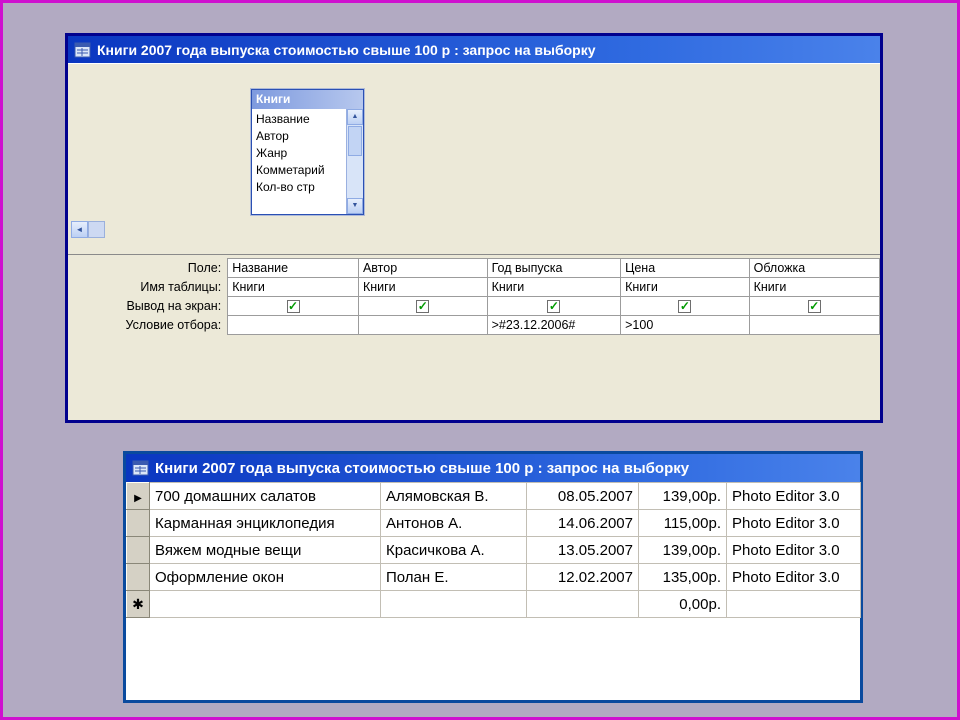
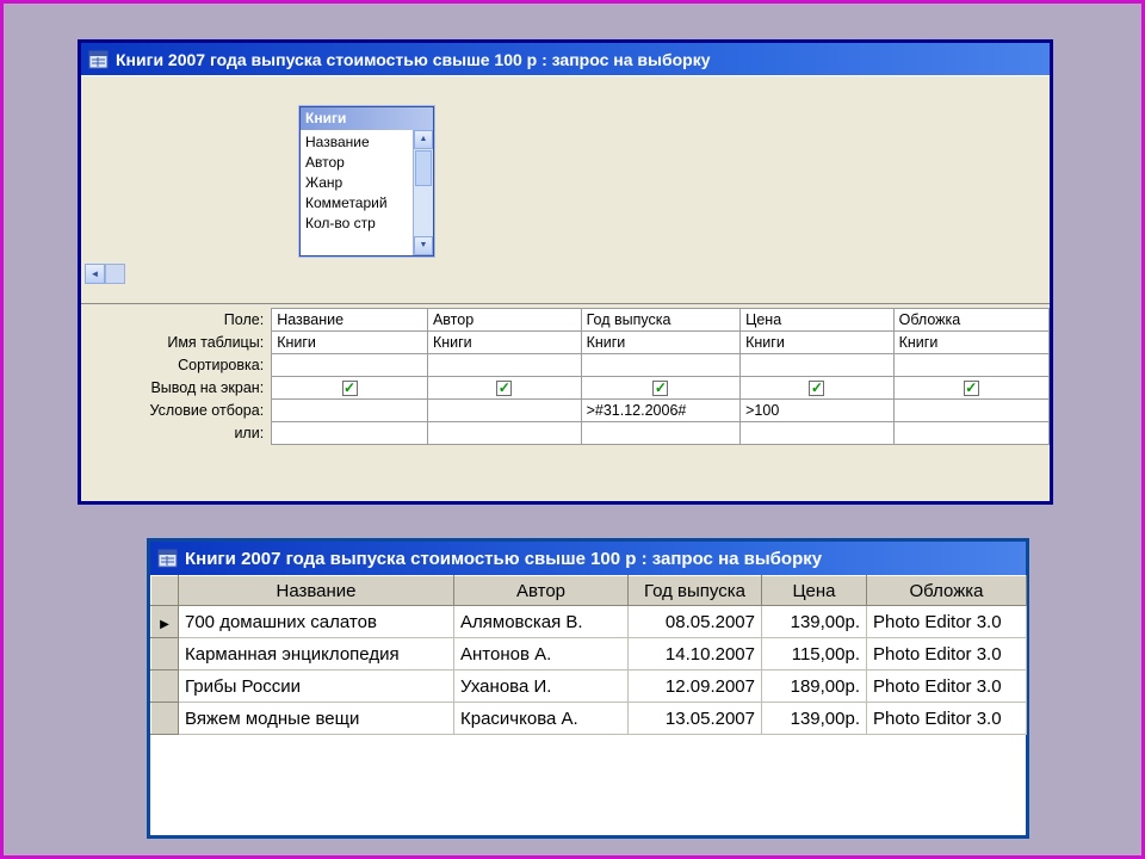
  Книги 2007 года выпуска стоимостью свыше 100 р : запрос на выборку
  Книги
  Название
  Автор
  Жанр
  Комметарий
  Кол-во стр
  ◄
  Поле:	Название	Автор	Год выпуска	Цена	Обложка
  Имя таблицы:	Книги	Книги	Книги	Книги	Книги
+ Сортировка:
  Вывод на экран:	✓	✓	✓	✓	✓
- Условие отбора:			>#23.12.2006#	>100
+ Условие отбора:			>#31.12.2006#	>100
+ или:
  Книги 2007 года выпуска стоимостью свыше 100 р : запрос на выборку
+ 	Название	Автор	Год выпуска	Цена	Обложка
  ▶	700 домашних салатов	Алямовская В.	08.05.2007	139,00р.	Photo Editor 3.0
- 	Карманная энциклопедия	Антонов А.	14.06.2007	115,00р.	Photo Editor 3.0
+ 	Карманная энциклопедия	Антонов А.	14.10.2007	115,00р.	Photo Editor 3.0
+ 	Грибы России	Уханова И.	12.09.2007	189,00р.	Photo Editor 3.0
  	Вяжем модные вещи	Красичкова А.	13.05.2007	139,00р.	Photo Editor 3.0
- 	Оформление окон	Полан Е.	12.02.2007	135,00р.	Photo Editor 3.0
- ✱				0,00р.
